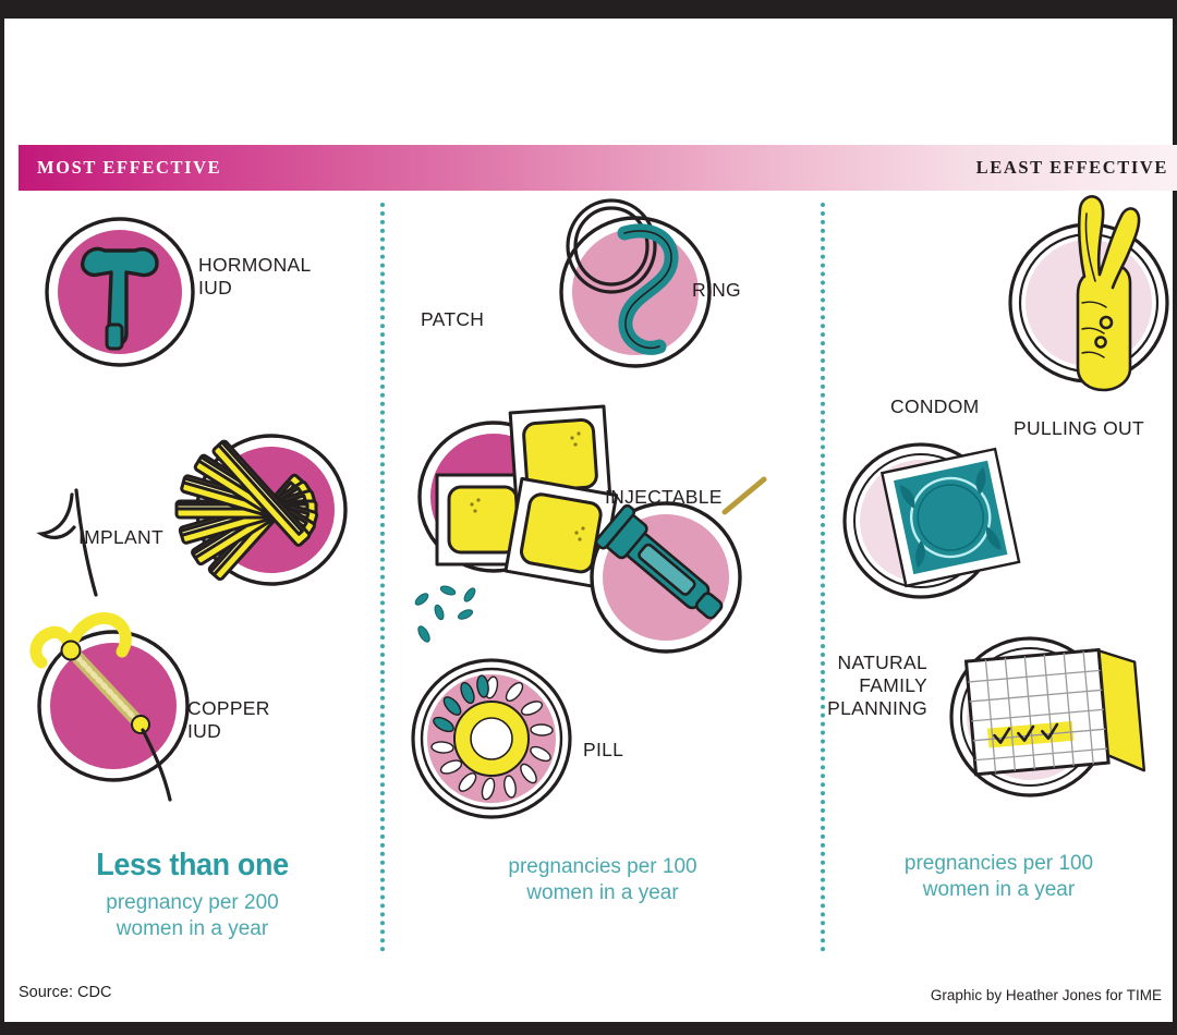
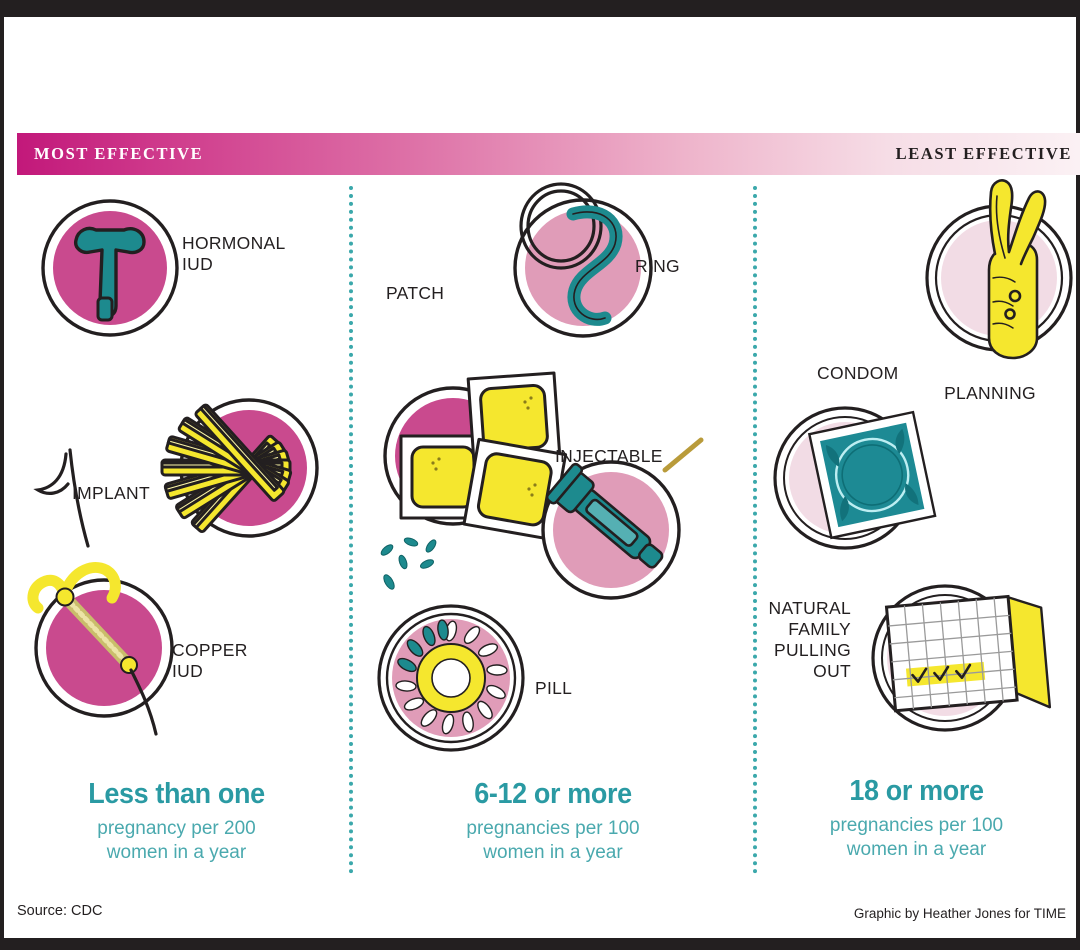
  MOST EFFECTIVE
  LEAST EFFECTIVE
  HORMONAL
  IUD
  IMPLANT
  COPPER
  IUD
  Less than one
  pregnancy per 200
  women in a year
  RING
  PATCH
  INJECTABLE
  PILL
+ 6-12 or more
  pregnancies per 100
  women in a year
- PULLING OUT
+ PLANNING
  CONDOM
  NATURAL
  FAMILY
- PLANNING
+ PULLING OUT
+ 18 or more
  pregnancies per 100
  women in a year
  Source: CDC
  Graphic by Heather Jones for TIME
